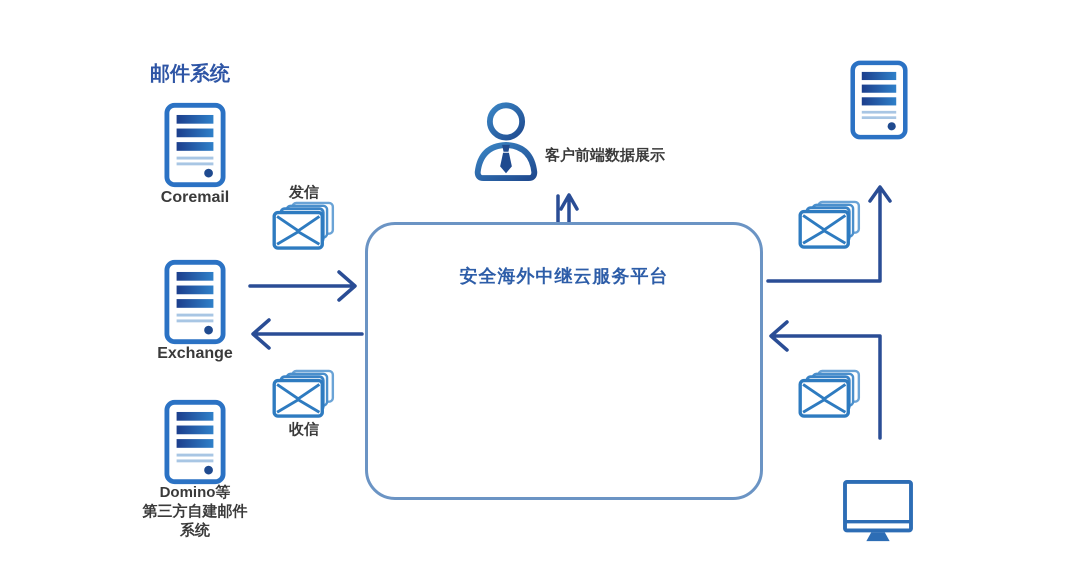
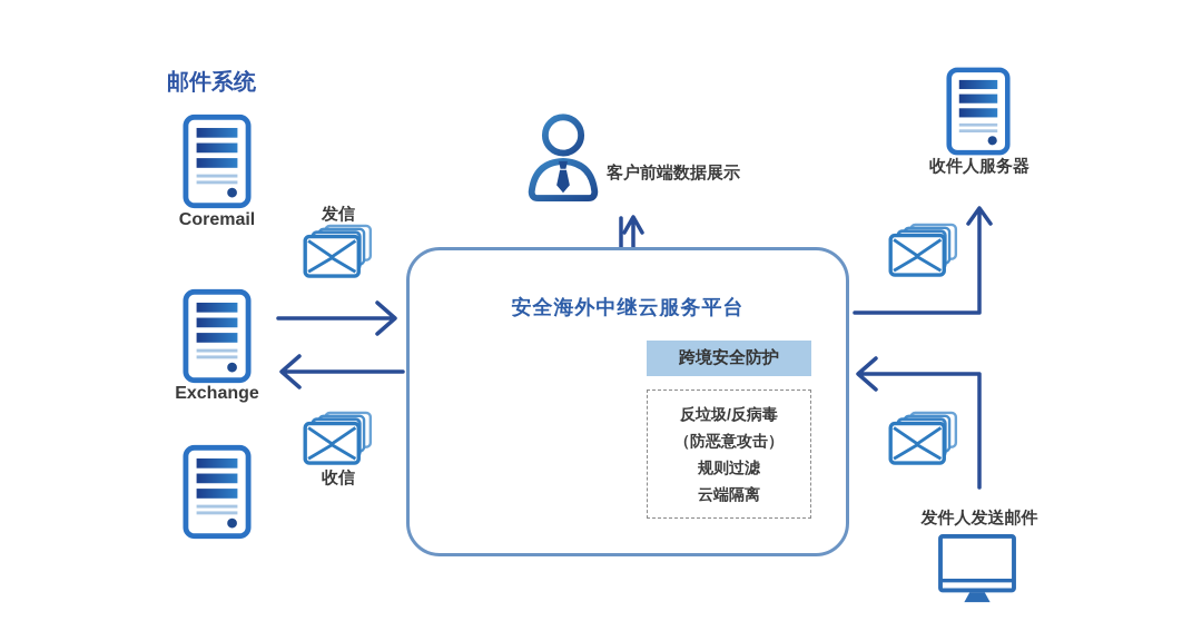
  邮件系统
  Coremail
  Exchange
- Domino等
- 第三方自建邮件
- 系统
  发信
  收信
  客户前端数据展示
  安全海外中继云服务平台
+ 跨境安全防护
+ 反垃圾/反病毒
+ （防恶意攻击）
+ 规则过滤
+ 云端隔离
+ 收件人服务器
+ 发件人发送邮件
